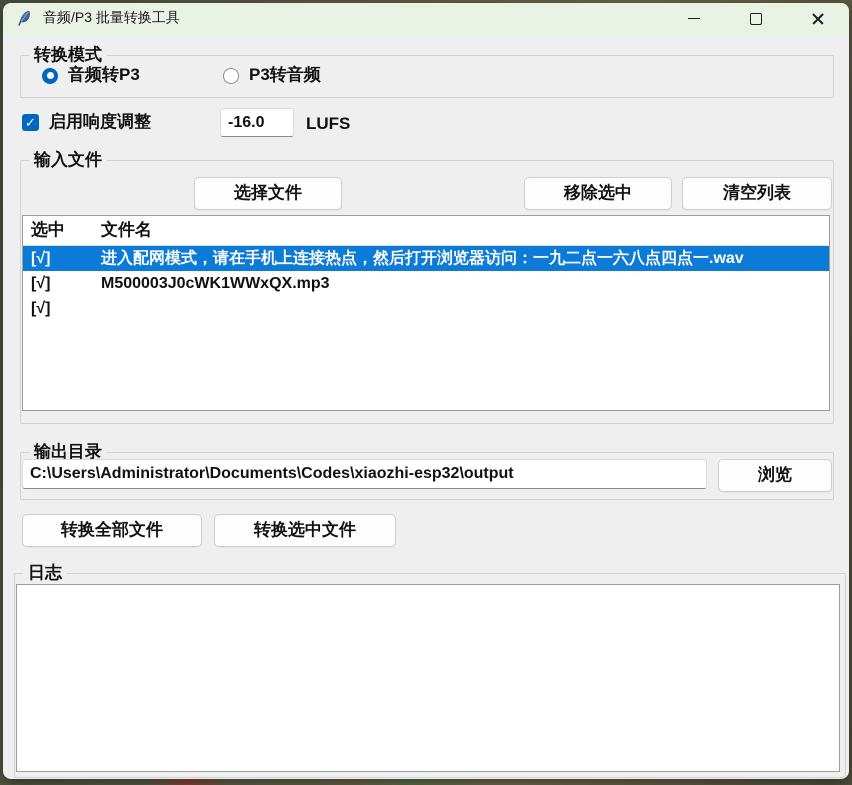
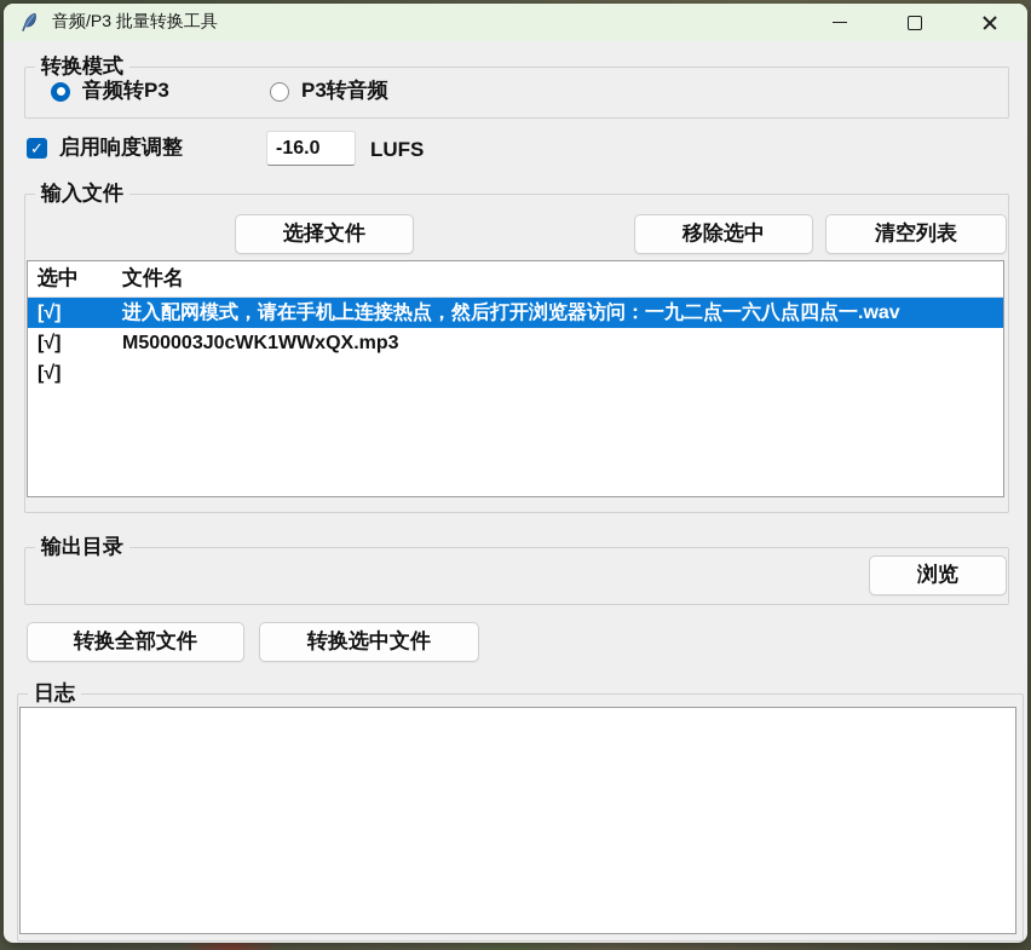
  音频/P3 批量转换工具
  转换模式
  音频转P3
  P3转音频
  启用响度调整
  -16.0
  LUFS
  输入文件
  选择文件
  移除选中
  清空列表
  选中
  文件名
  [√]
  进入配网模式，请在手机上连接热点，然后打开浏览器访问：一九二点一六八点四点一.wav
  [√]
  M500003J0cWK1WWxQX.mp3
  [√]
  输出目录
- C:\Users\Administrator\Documents\Codes\xiaozhi-esp32\output
  浏览
  转换全部文件
  转换选中文件
  日志
